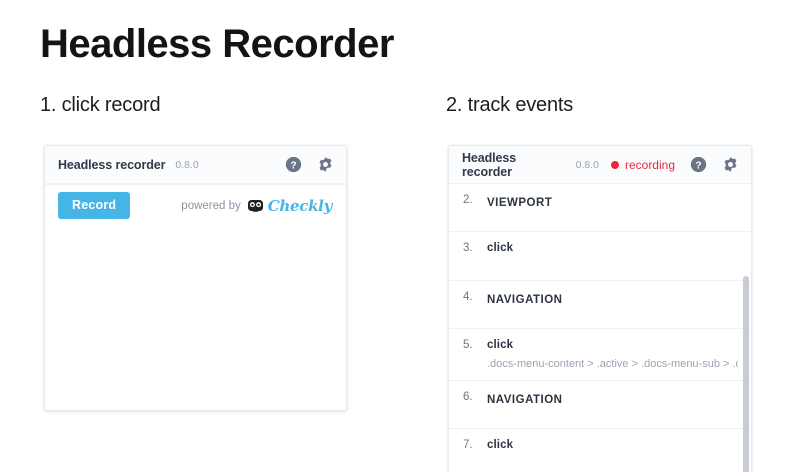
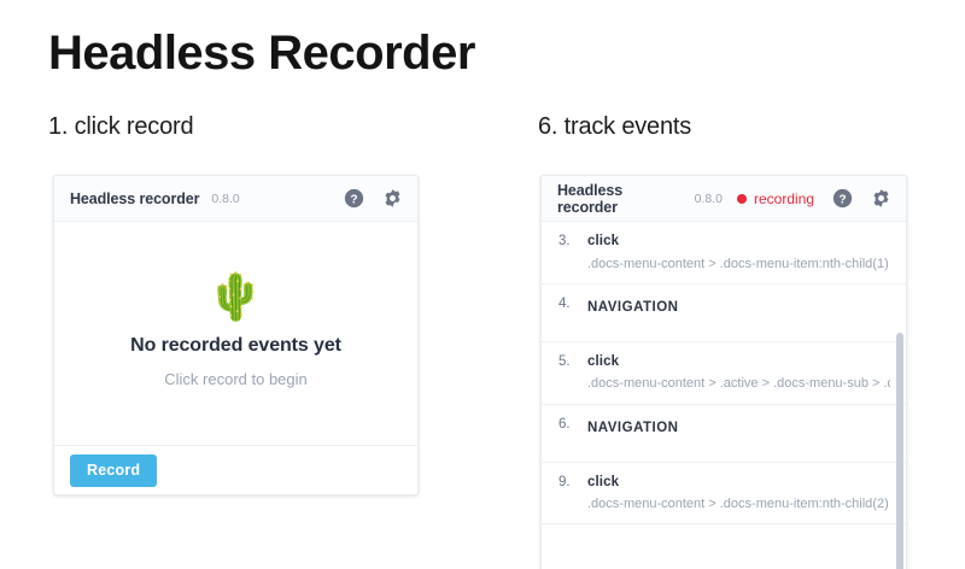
  Headless Recorder
  1. click record
- 2. track events
+ 6. track events
  Headless recorder
  0.8.0
  ?
+ 🌵
+ No recorded events yet
+ Click record to begin
  Record
- powered by
- Checkly
  Headless recorder
  0.8.0
  recording
  ?
- 2.
- VIEWPORT
  3.
  click
+ .docs-menu-content > .docs-menu-item:nth-child(1)
  4.
  NAVIGATION
  5.
  click
  .docs-menu-content > .active > .docs-menu-sub > .
  6.
  NAVIGATION
- 7.
+ 9.
  click
+ .docs-menu-content > .docs-menu-item:nth-child(2)
